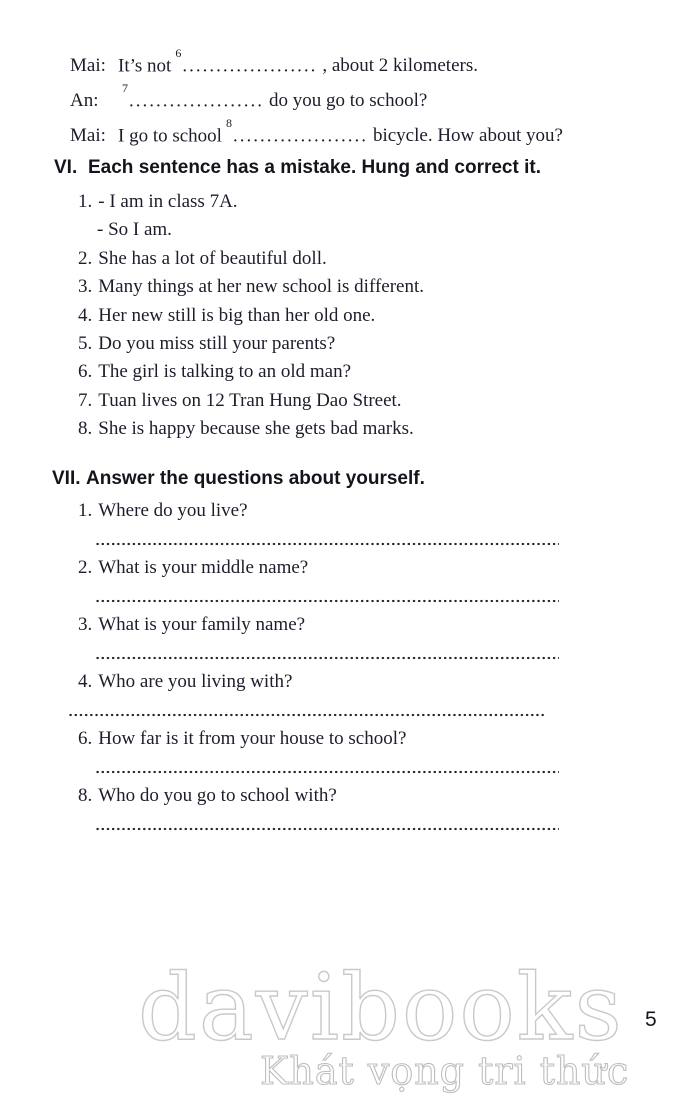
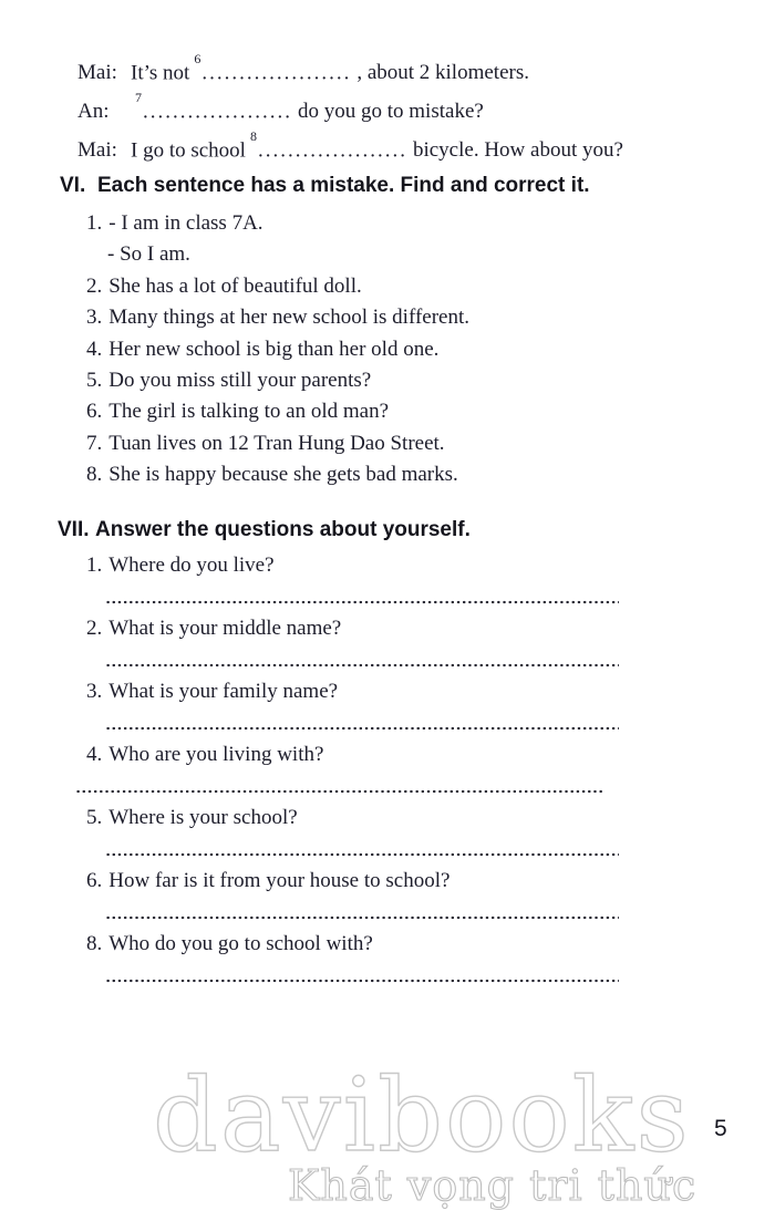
  Mai: It’s not6.................... , about 2 kilometers.
- An:7.................... do you go to school?
+ An:7.................... do you go to mistake?
  Mai: I go to school8.................... bicycle. How about you?
- VI. Each sentence has a mistake. Hung and correct it.
+ VI. Each sentence has a mistake. Find and correct it.
  1. - I am in class 7A.
  - So I am.
  2. She has a lot of beautiful doll.
  3. Many things at her new school is different.
- 4. Her new still is big than her old one.
+ 4. Her new school is big than her old one.
  5. Do you miss still your parents?
  6. The girl is talking to an old man?
  7. Tuan lives on 12 Tran Hung Dao Street.
  8. She is happy because she gets bad marks.
  VII. Answer the questions about yourself.
  1. Where do you live?
  2. What is your middle name?
  3. What is your family name?
  4. Who are you living with?
+ 5. Where is your school?
  6. How far is it from your house to school?
  8. Who do you go to school with?
  davibooks
  Khát vọng tri thức
  5
